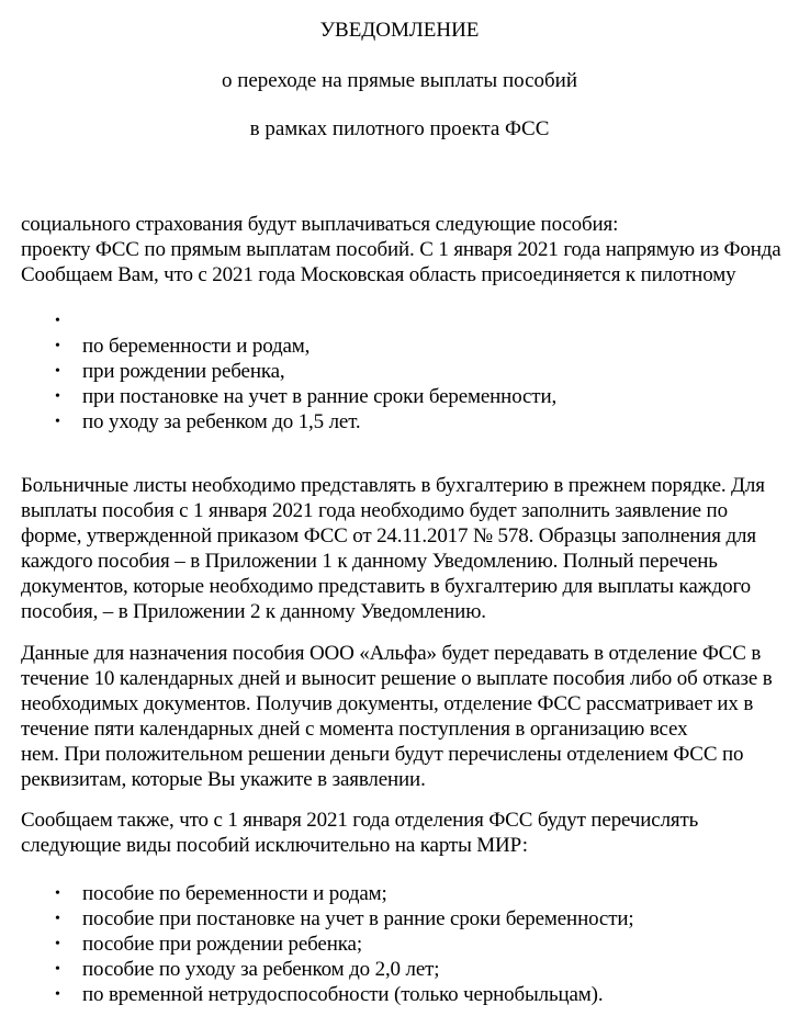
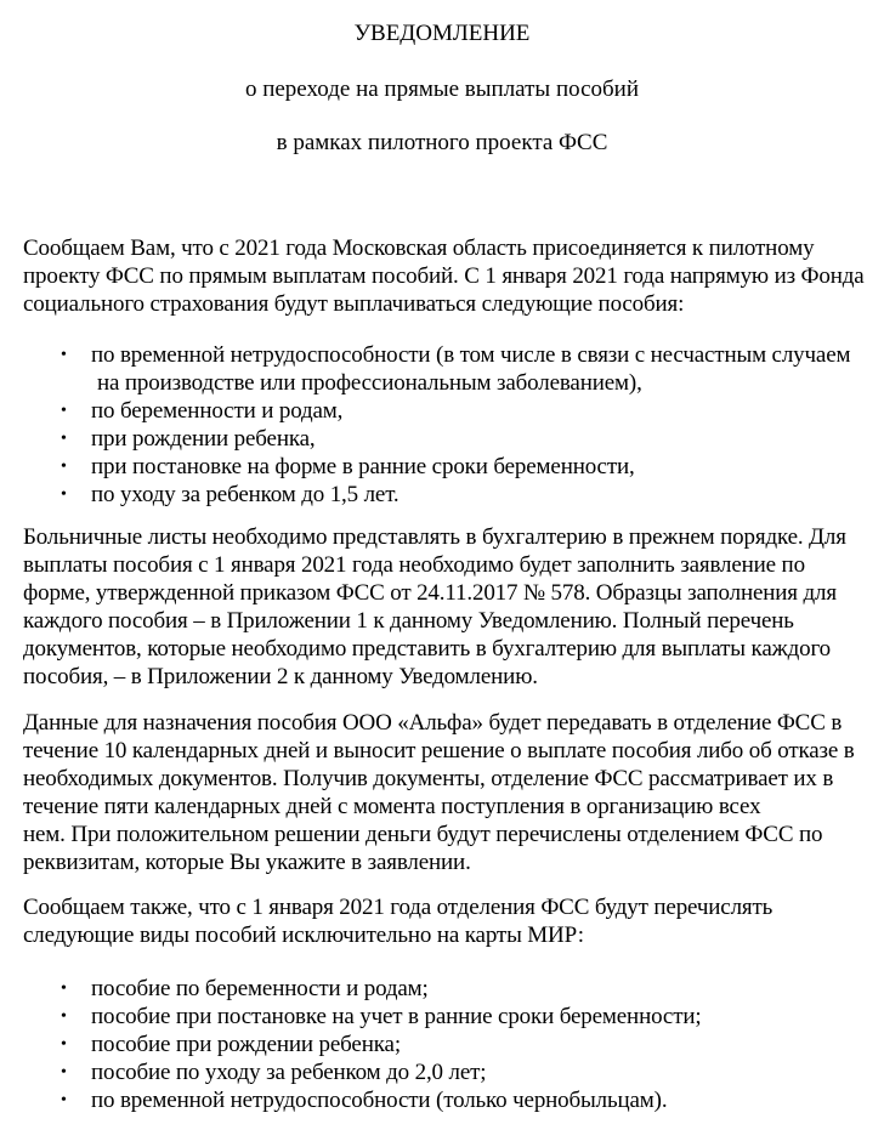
  УВЕДОМЛЕНИЕ
  о переходе на прямые выплаты пособий
  в рамках пилотного проекта ФСС
- социального страхования будут выплачиваться следующие пособия:
+ Сообщаем Вам, что с 2021 года Московская область присоединяется к пилотному
  проекту ФСС по прямым выплатам пособий. С 1 января 2021 года напрямую из Фонда
- Сообщаем Вам, что с 2021 года Московская область присоединяется к пилотному
+ социального страхования будут выплачиваться следующие пособия:
  •
+ по временной нетрудоспособности (в том числе в связи с несчастным случаем
+ на производстве или профессиональным заболеванием),
  •
  по беременности и родам,
  •
  при рождении ребенка,
  •
- при постановке на учет в ранние сроки беременности,
+ при постановке на форме в ранние сроки беременности,
  •
  по уходу за ребенком до 1,5 лет.
  Больничные листы необходимо представлять в бухгалтерию в прежнем порядке. Для
  выплаты пособия с 1 января 2021 года необходимо будет заполнить заявление по
  форме, утвержденной приказом ФСС от 24.11.2017 № 578. Образцы заполнения для
  каждого пособия – в Приложении 1 к данному Уведомлению. Полный перечень
  документов, которые необходимо представить в бухгалтерию для выплаты каждого
  пособия, – в Приложении 2 к данному Уведомлению.
  Данные для назначения пособия ООО «Альфа» будет передавать в отделение ФСС в
  течение 10 календарных дней и выносит решение о выплате пособия либо об отказе в
  необходимых документов. Получив документы, отделение ФСС рассматривает их в
  течение пяти календарных дней с момента поступления в организацию всех
  нем. При положительном решении деньги будут перечислены отделением ФСС по
  реквизитам, которые Вы укажите в заявлении.
  Сообщаем также, что с 1 января 2021 года отделения ФСС будут перечислять
  следующие виды пособий исключительно на карты МИР:
  •
  пособие по беременности и родам;
  •
  пособие при постановке на учет в ранние сроки беременности;
  •
  пособие при рождении ребенка;
  •
  пособие по уходу за ребенком до 2,0 лет;
  •
  по временной нетрудоспособности (только чернобыльцам).
